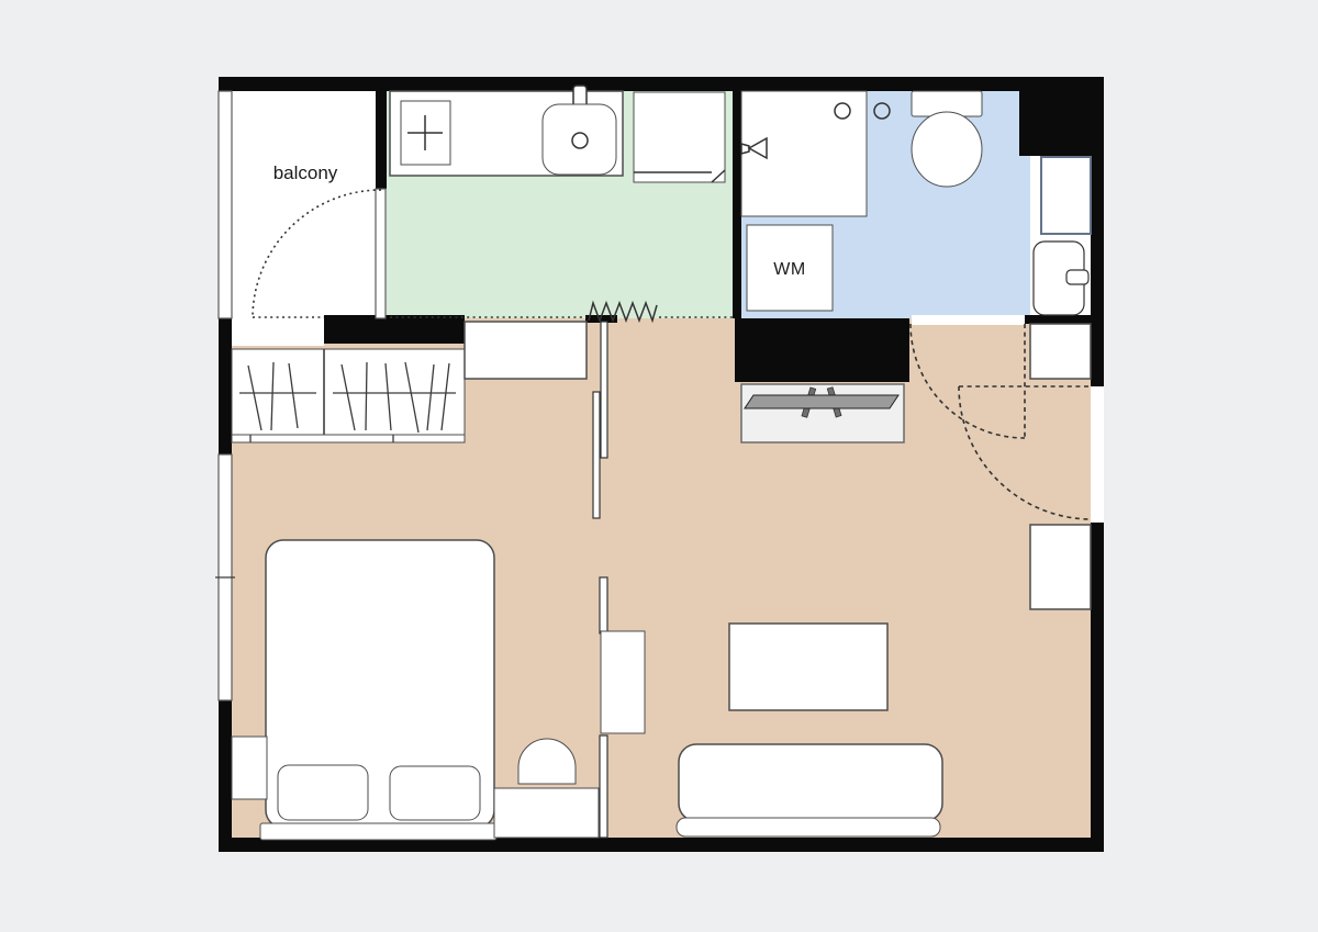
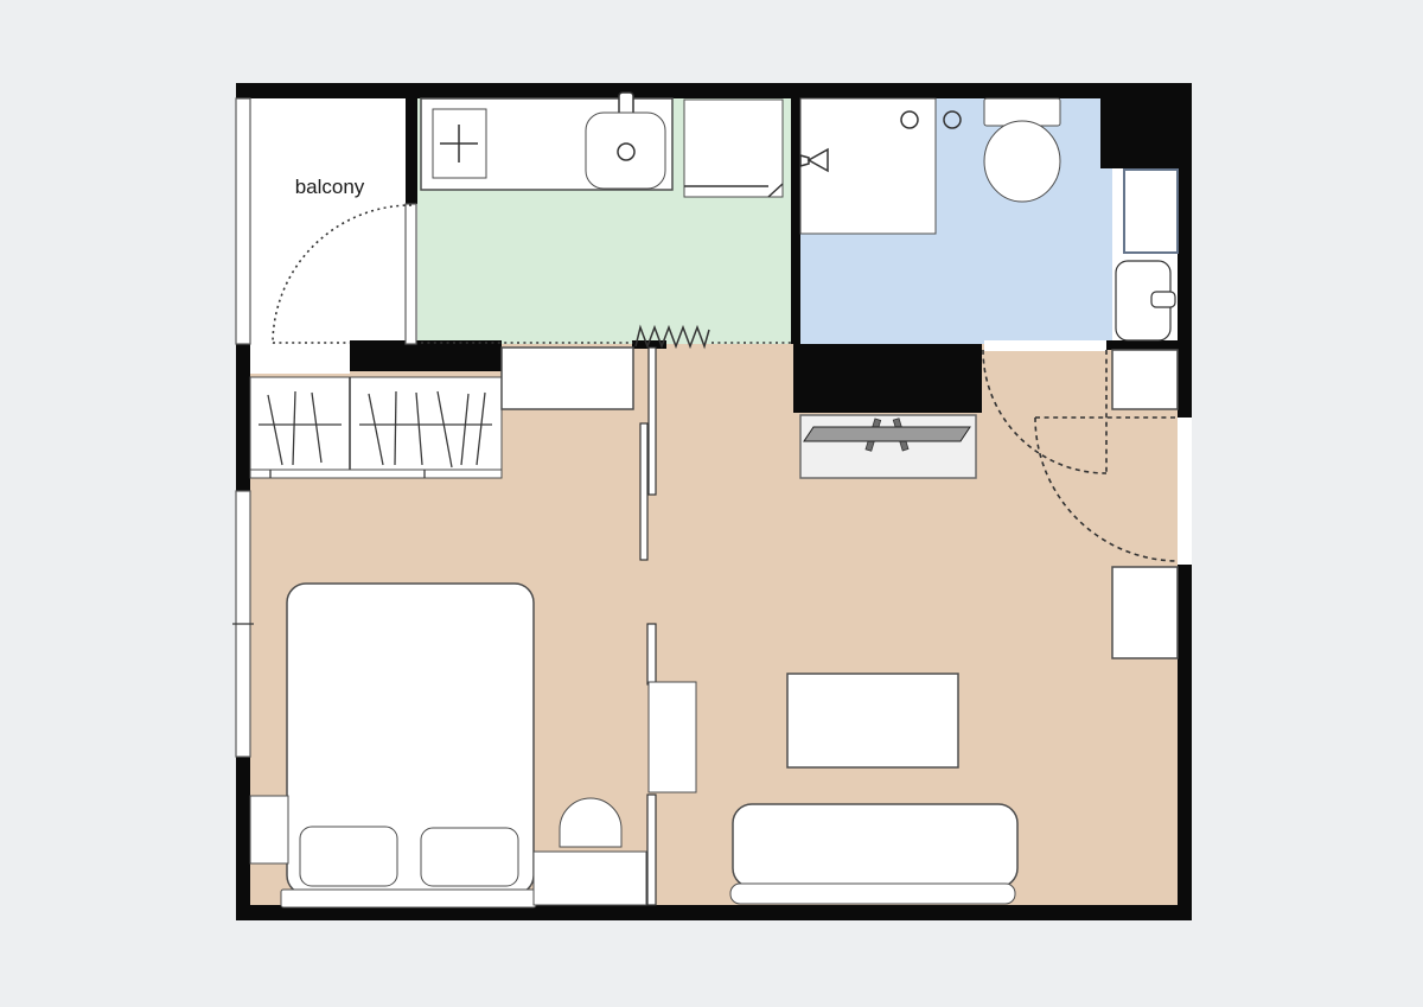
  balcony
- WM
